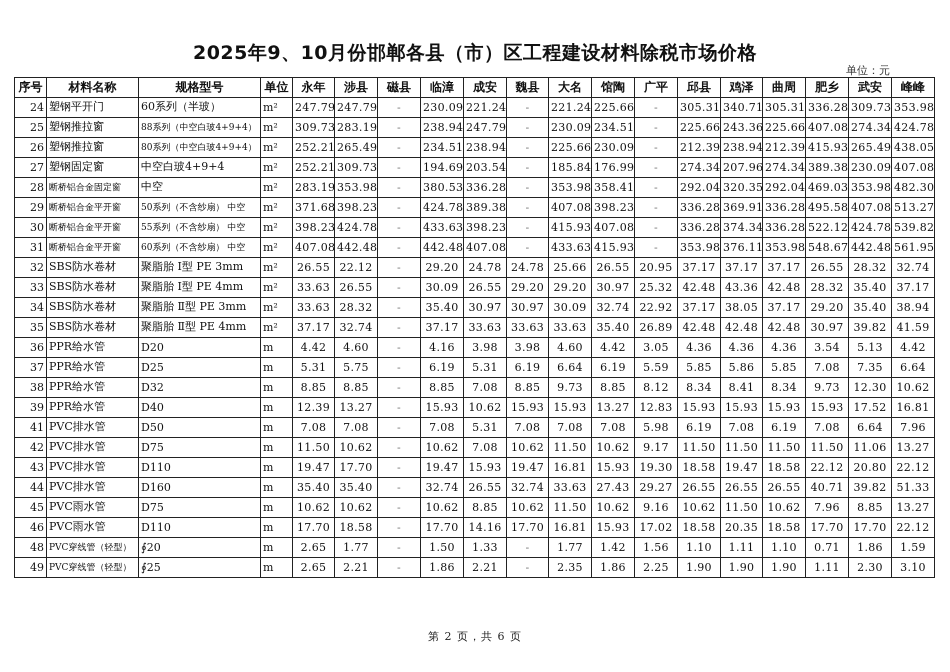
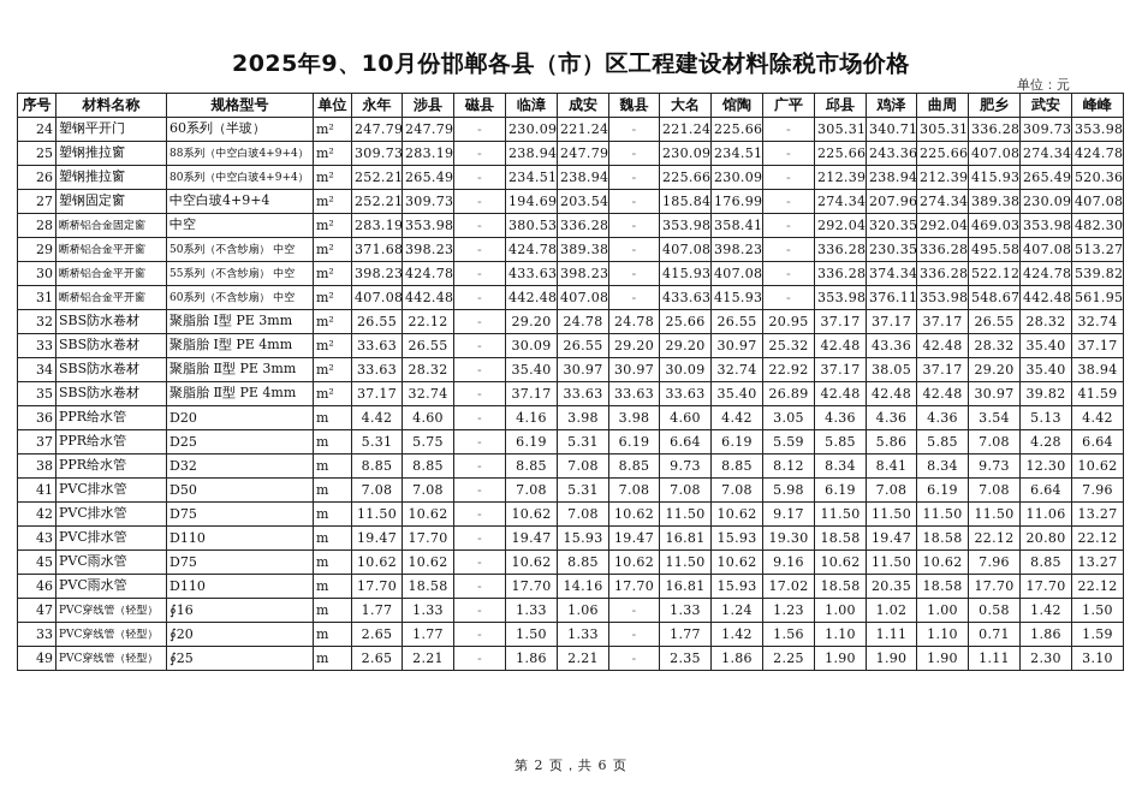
  2025年9、10月份邯郸各县（市）区工程建设材料除税市场价格
  单位：元
  序号	材料名称	规格型号	单位	永年	涉县	磁县	临漳	成安	魏县	大名	馆陶	广平	邱县	鸡泽	曲周	肥乡	武安	峰峰
  24	塑钢平开门	60系列（半玻）	m²	247.79	247.79	-	230.09	221.24	-	221.24	225.66	-	305.31	340.71	305.31	336.28	309.73	353.98
  25	塑钢推拉窗	88系列（中空白玻4+9+4）	m²	309.73	283.19	-	238.94	247.79	-	230.09	234.51	-	225.66	243.36	225.66	407.08	274.34	424.78
- 26	塑钢推拉窗	80系列（中空白玻4+9+4）	m²	252.21	265.49	-	234.51	238.94	-	225.66	230.09	-	212.39	238.94	212.39	415.93	265.49	438.05
+ 26	塑钢推拉窗	80系列（中空白玻4+9+4）	m²	252.21	265.49	-	234.51	238.94	-	225.66	230.09	-	212.39	238.94	212.39	415.93	265.49	520.36
  27	塑钢固定窗	中空白玻4+9+4	m²	252.21	309.73	-	194.69	203.54	-	185.84	176.99	-	274.34	207.96	274.34	389.38	230.09	407.08
  28	断桥铝合金固定窗	中空	m²	283.19	353.98	-	380.53	336.28	-	353.98	358.41	-	292.04	320.35	292.04	469.03	353.98	482.30
- 29	断桥铝合金平开窗	50系列（不含纱扇） 中空	m²	371.68	398.23	-	424.78	389.38	-	407.08	398.23	-	336.28	369.91	336.28	495.58	407.08	513.27
+ 29	断桥铝合金平开窗	50系列（不含纱扇） 中空	m²	371.68	398.23	-	424.78	389.38	-	407.08	398.23	-	336.28	230.35	336.28	495.58	407.08	513.27
  30	断桥铝合金平开窗	55系列（不含纱扇） 中空	m²	398.23	424.78	-	433.63	398.23	-	415.93	407.08	-	336.28	374.34	336.28	522.12	424.78	539.82
  31	断桥铝合金平开窗	60系列（不含纱扇） 中空	m²	407.08	442.48	-	442.48	407.08	-	433.63	415.93	-	353.98	376.11	353.98	548.67	442.48	561.95
  32	SBS防水卷材	聚脂胎 Ⅰ型 PE 3mm	m²	26.55	22.12	-	29.20	24.78	24.78	25.66	26.55	20.95	37.17	37.17	37.17	26.55	28.32	32.74
  33	SBS防水卷材	聚脂胎 Ⅰ型 PE 4mm	m²	33.63	26.55	-	30.09	26.55	29.20	29.20	30.97	25.32	42.48	43.36	42.48	28.32	35.40	37.17
  34	SBS防水卷材	聚脂胎 Ⅱ型 PE 3mm	m²	33.63	28.32	-	35.40	30.97	30.97	30.09	32.74	22.92	37.17	38.05	37.17	29.20	35.40	38.94
  35	SBS防水卷材	聚脂胎 Ⅱ型 PE 4mm	m²	37.17	32.74	-	37.17	33.63	33.63	33.63	35.40	26.89	42.48	42.48	42.48	30.97	39.82	41.59
  36	PPR给水管	D20	m	4.42	4.60	-	4.16	3.98	3.98	4.60	4.42	3.05	4.36	4.36	4.36	3.54	5.13	4.42
- 37	PPR给水管	D25	m	5.31	5.75	-	6.19	5.31	6.19	6.64	6.19	5.59	5.85	5.86	5.85	7.08	7.35	6.64
+ 37	PPR给水管	D25	m	5.31	5.75	-	6.19	5.31	6.19	6.64	6.19	5.59	5.85	5.86	5.85	7.08	4.28	6.64
  38	PPR给水管	D32	m	8.85	8.85	-	8.85	7.08	8.85	9.73	8.85	8.12	8.34	8.41	8.34	9.73	12.30	10.62
- 39	PPR给水管	D40	m	12.39	13.27	-	15.93	10.62	15.93	15.93	13.27	12.83	15.93	15.93	15.93	15.93	17.52	16.81
  41	PVC排水管	D50	m	7.08	7.08	-	7.08	5.31	7.08	7.08	7.08	5.98	6.19	7.08	6.19	7.08	6.64	7.96
  42	PVC排水管	D75	m	11.50	10.62	-	10.62	7.08	10.62	11.50	10.62	9.17	11.50	11.50	11.50	11.50	11.06	13.27
  43	PVC排水管	D110	m	19.47	17.70	-	19.47	15.93	19.47	16.81	15.93	19.30	18.58	19.47	18.58	22.12	20.80	22.12
- 44	PVC排水管	D160	m	35.40	35.40	-	32.74	26.55	32.74	33.63	27.43	29.27	26.55	26.55	26.55	40.71	39.82	51.33
  45	PVC雨水管	D75	m	10.62	10.62	-	10.62	8.85	10.62	11.50	10.62	9.16	10.62	11.50	10.62	7.96	8.85	13.27
  46	PVC雨水管	D110	m	17.70	18.58	-	17.70	14.16	17.70	16.81	15.93	17.02	18.58	20.35	18.58	17.70	17.70	22.12
+ 47	PVC穿线管（轻型）	∮16	m	1.77	1.33	-	1.33	1.06	-	1.33	1.24	1.23	1.00	1.02	1.00	0.58	1.42	1.50
- 48	PVC穿线管（轻型）	∮20	m	2.65	1.77	-	1.50	1.33	-	1.77	1.42	1.56	1.10	1.11	1.10	0.71	1.86	1.59
+ 33	PVC穿线管（轻型）	∮20	m	2.65	1.77	-	1.50	1.33	-	1.77	1.42	1.56	1.10	1.11	1.10	0.71	1.86	1.59
  49	PVC穿线管（轻型）	∮25	m	2.65	2.21	-	1.86	2.21	-	2.35	1.86	2.25	1.90	1.90	1.90	1.11	2.30	3.10
  第 2 页，共 6 页
